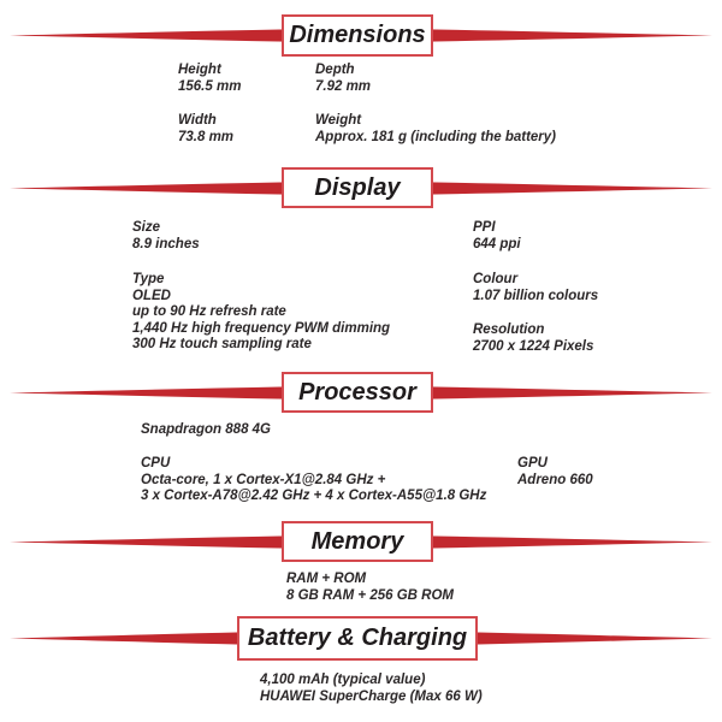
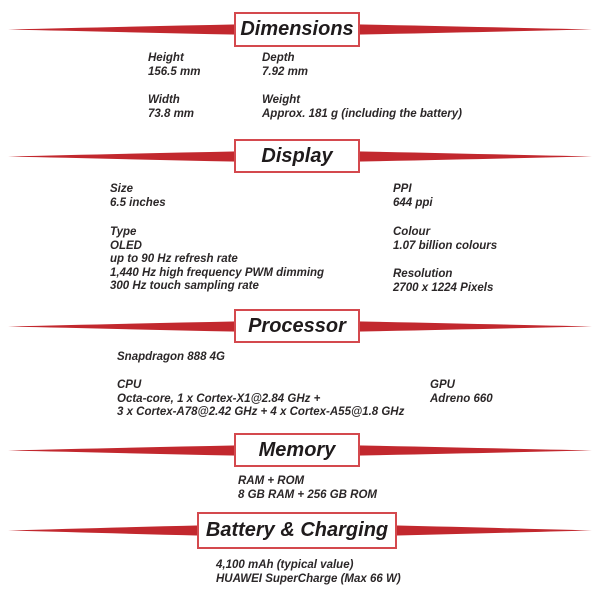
  Dimensions
  Height
  156.5 mm
  Depth
  7.92 mm
  Width
  73.8 mm
  Weight
  Approx. 181 g (including the battery)
  Display
  Size
- 8.9 inches
+ 6.5 inches
  PPI
  644 ppi
  Type
  OLED
  up to 90 Hz refresh rate
  1,440 Hz high frequency PWM dimming
  300 Hz touch sampling rate
  Colour
  1.07 billion colours
  Resolution
  2700 x 1224 Pixels
  Processor
  Snapdragon 888 4G
  CPU
  Octa-core, 1 x Cortex-X1@2.84 GHz +
  3 x Cortex-A78@2.42 GHz + 4 x Cortex-A55@1.8 GHz
  GPU
  Adreno 660
  Memory
  RAM + ROM
  8 GB RAM + 256 GB ROM
  Battery & Charging
  4,100 mAh (typical value)
  HUAWEI SuperCharge (Max 66 W)
